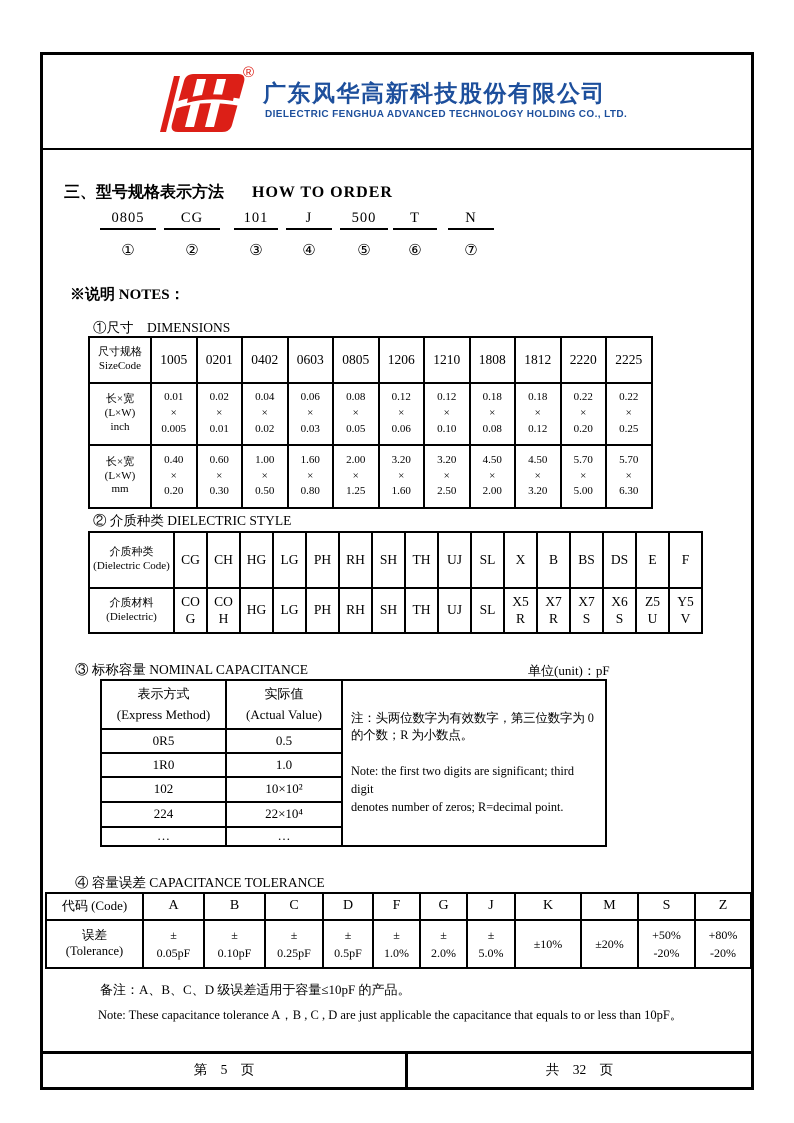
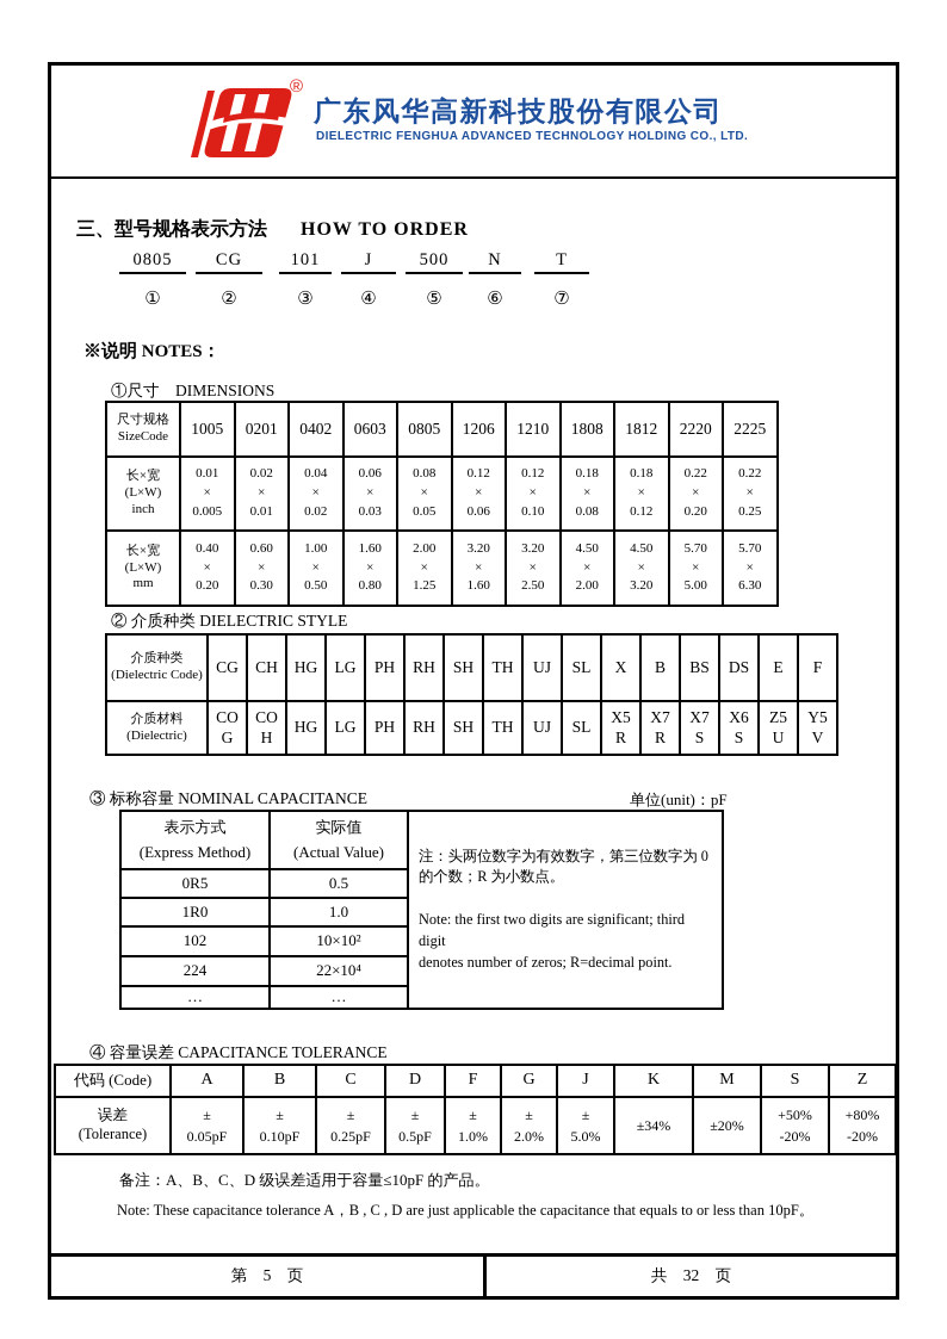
  ®
  广东风华高新科技股份有限公司
  DIELECTRIC FENGHUA ADVANCED TECHNOLOGY HOLDING CO., LTD.
  三、型号规格表示方法 HOW TO ORDER
  0805
  ①
  CG
  ②
  101
  ③
  J
  ④
  500
  ⑤
- T
+ N
  ⑥
- N
+ T
  ⑦
  ※说明 NOTES：
  ①尺寸 DIMENSIONS
  尺寸规格 SizeCode	1005	0201	0402	0603	0805	1206	1210	1808	1812	2220	2225
  长×宽 (L×W) inch	0.01 × 0.005	0.02 × 0.01	0.04 × 0.02	0.06 × 0.03	0.08 × 0.05	0.12 × 0.06	0.12 × 0.10	0.18 × 0.08	0.18 × 0.12	0.22 × 0.20	0.22 × 0.25
  长×宽 (L×W) mm	0.40 × 0.20	0.60 × 0.30	1.00 × 0.50	1.60 × 0.80	2.00 × 1.25	3.20 × 1.60	3.20 × 2.50	4.50 × 2.00	4.50 × 3.20	5.70 × 5.00	5.70 × 6.30
  ② 介质种类 DIELECTRIC STYLE
  介质种类 (Dielectric Code)	CG	CH	HG	LG	PH	RH	SH	TH	UJ	SL	X	B	BS	DS	E	F
  介质材料 (Dielectric)	CO G	CO H	HG	LG	PH	RH	SH	TH	UJ	SL	X5 R	X7 R	X7 S	X6 S	Z5 U	Y5 V
  ③ 标称容量 NOMINAL CAPACITANCE
  单位(unit)：pF
  表示方式 (Express Method)	实际值 (Actual Value)	注：头两位数字为有效数字，第三位数字为 0 的个数；R 为小数点。 Note: the first two digits are significant; third digit denotes number of zeros; R=decimal point.
  0R5	0.5
  1R0	1.0
  102	10×10²
  224	22×10⁴
  …	…
  ④ 容量误差 CAPACITANCE TOLERANCE
  代码 (Code)	A	B	C	D	F	G	J	K	M	S	Z
- 误差 (Tolerance)	± 0.05pF	± 0.10pF	± 0.25pF	± 0.5pF	± 1.0%	± 2.0%	± 5.0%	±10%	±20%	+50% -20%	+80% -20%
+ 误差 (Tolerance)	± 0.05pF	± 0.10pF	± 0.25pF	± 0.5pF	± 1.0%	± 2.0%	± 5.0%	±34%	±20%	+50% -20%	+80% -20%
  备注：A、B、C、D 级误差适用于容量≤10pF 的产品。
  Note: These capacitance tolerance A，B , C , D are just applicable the capacitance that equals to or less than 10pF。
  第 5 页
  共 32 页
